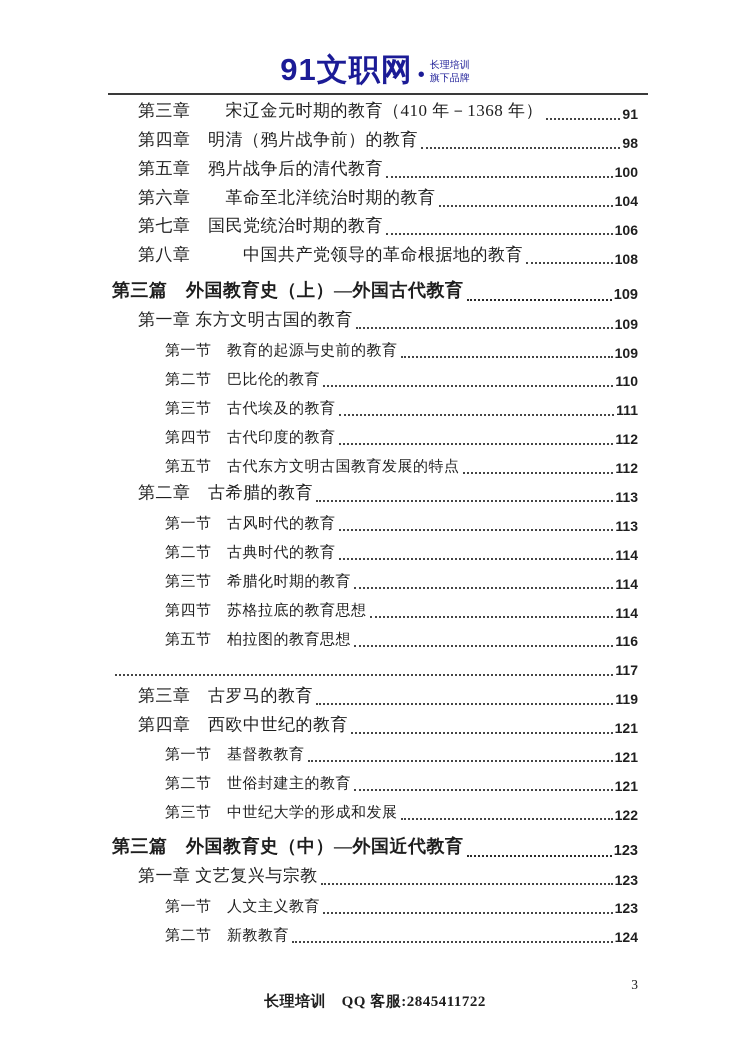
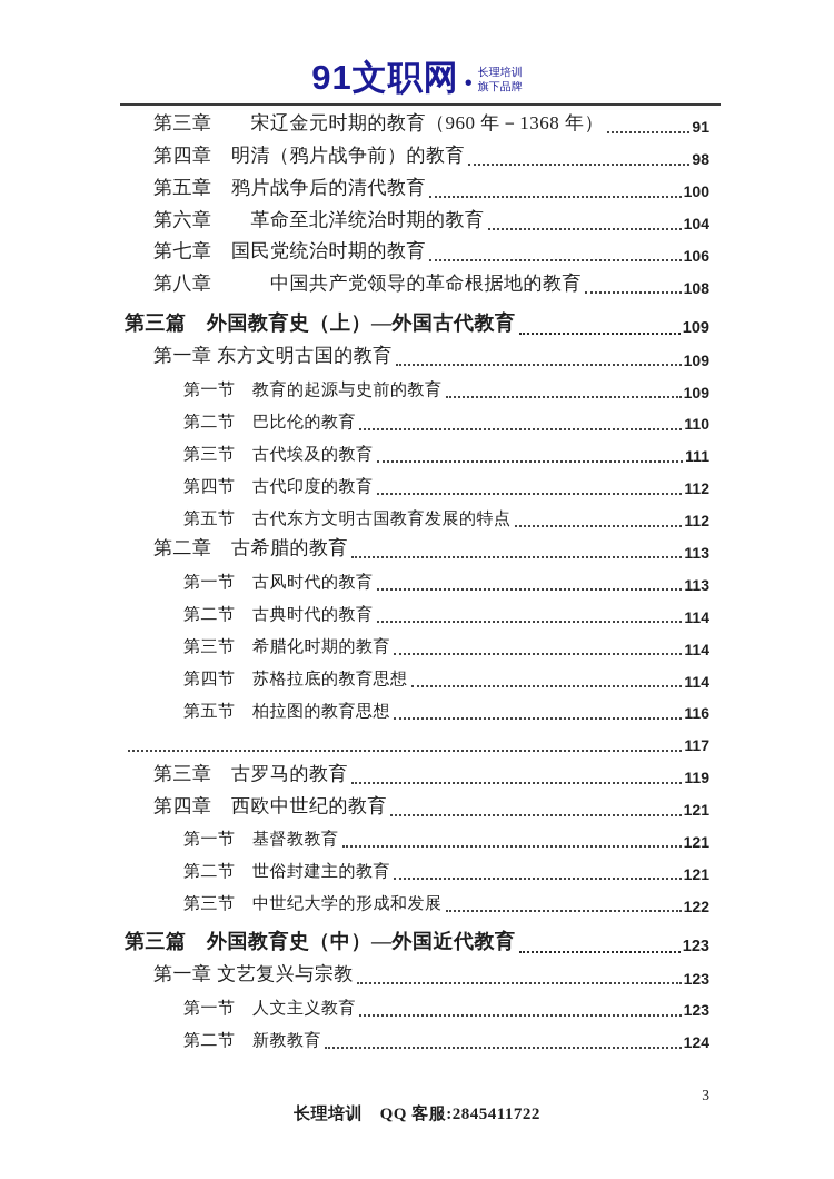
  91文职网
  •
  长理培训
  旗下品牌
- 第三章 宋辽金元时期的教育（410 年－1368 年）
+ 第三章 宋辽金元时期的教育（960 年－1368 年）
  91
  第四章 明清（鸦片战争前）的教育
  98
  第五章 鸦片战争后的清代教育
  100
  第六章 革命至北洋统治时期的教育
  104
  第七章 国民党统治时期的教育
  106
  第八章 中国共产党领导的革命根据地的教育
  108
  第三篇 外国教育史（上）—外国古代教育
  109
  第一章 东方文明古国的教育
  109
  第一节 教育的起源与史前的教育
  109
  第二节 巴比伦的教育
  110
  第三节 古代埃及的教育
  111
  第四节 古代印度的教育
  112
  第五节 古代东方文明古国教育发展的特点
  112
  第二章 古希腊的教育
  113
  第一节 古风时代的教育
  113
  第二节 古典时代的教育
  114
  第三节 希腊化时期的教育
  114
  第四节 苏格拉底的教育思想
  114
  第五节 柏拉图的教育思想
  116
  117
  第三章 古罗马的教育
  119
  第四章 西欧中世纪的教育
  121
  第一节 基督教教育
  121
  第二节 世俗封建主的教育
  121
  第三节 中世纪大学的形成和发展
  122
  第三篇 外国教育史（中）—外国近代教育
  123
  第一章 文艺复兴与宗教
  123
  第一节 人文主义教育
  123
  第二节 新教教育
  124
  3
  长理培训 QQ 客服:2845411722
